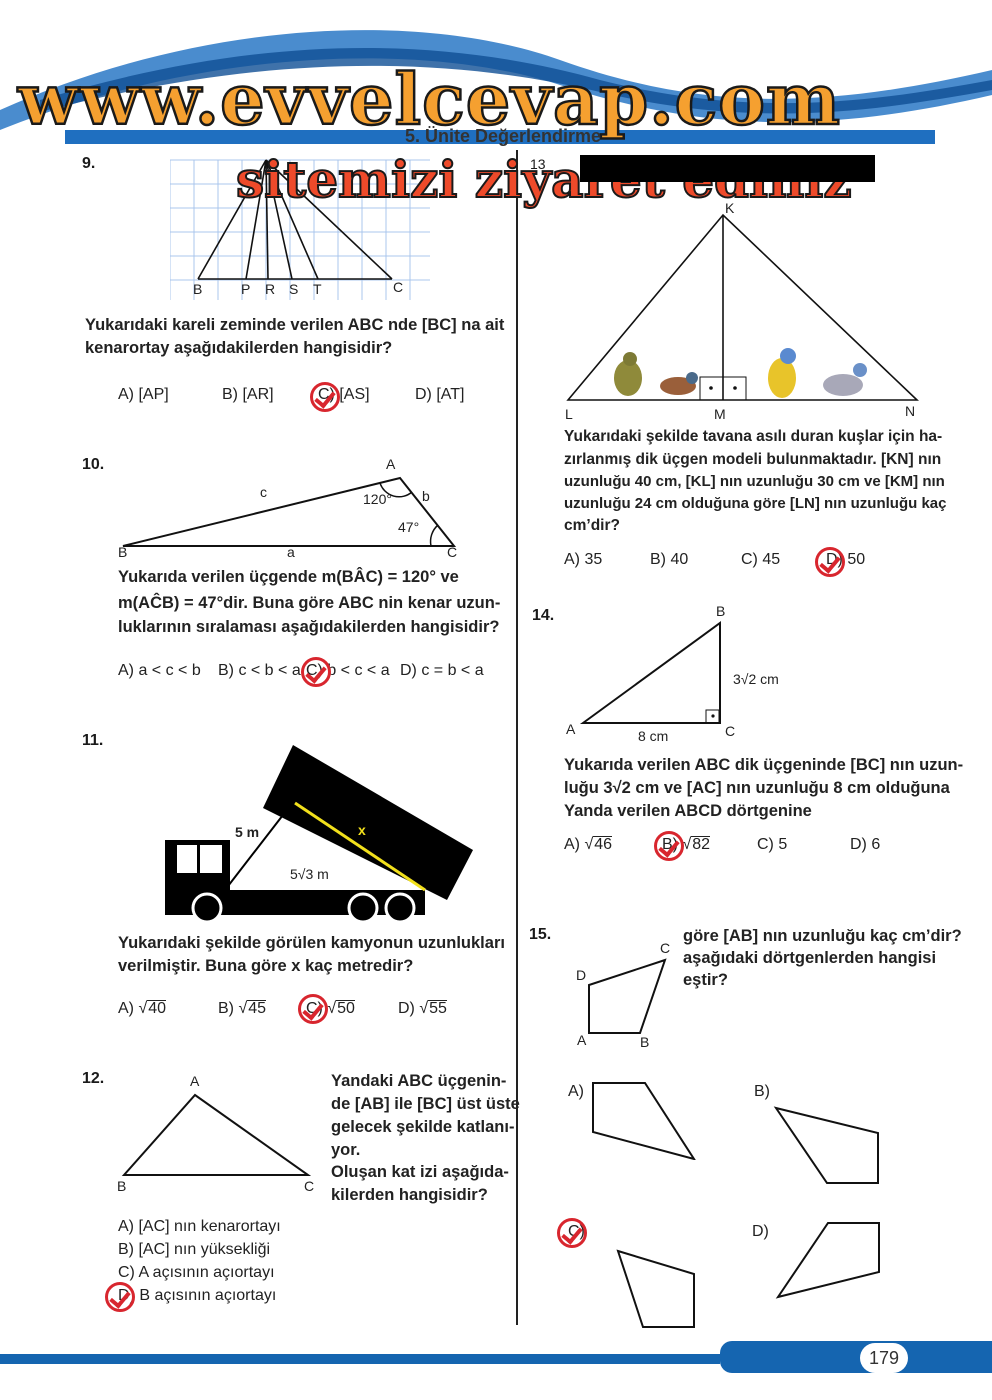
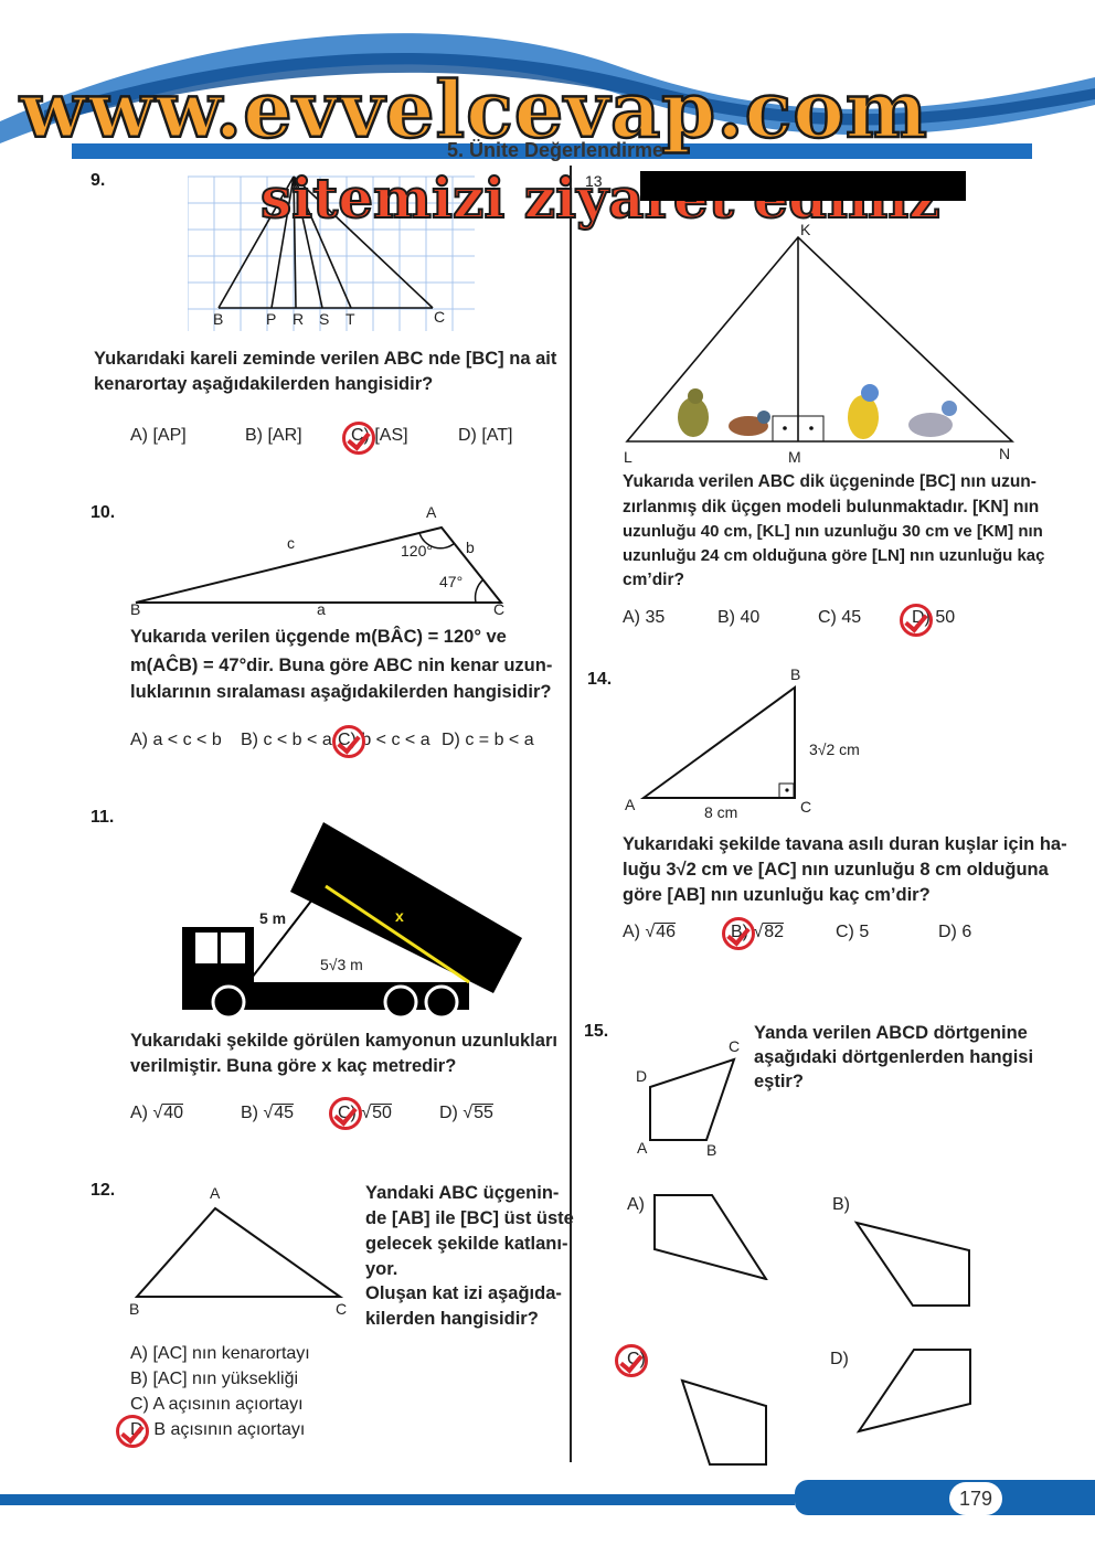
  www.evvelcevap.com
  5. Ünite Değerlendirme
  9.
  B
  P
  R
  S
  T
  C
  Yukarıdaki kareli zeminde verilen ABC nde [BC] na ait
  kenarortay aşağıdakilerden hangisidir?
  A) [AP]
  B) [AR]
  C) [AS]
  D) [AT]
  10.
  A
  B
  C
  a
  b
  c
  120°
  47°
  Yukarıda verilen üçgende m(BÂC) = 120° ve
  m(AĈB) = 47°dir. Buna göre ABC nin kenar uzun-
  luklarının sıralaması aşağıdakilerden hangisidir?
  A) a < c < b
  B) c < b < a
  C) b < c < a
  D) c = b < a
  11.
  5 m
  5√3 m
  x
  Yukarıdaki şekilde görülen kamyonun uzunlukları
  verilmiştir. Buna göre x kaç metredir?
  A) √40
  B) √45
  C) √50
  D) √55
  12.
  A
  B
  C
  Yandaki ABC üçgenin-
  de [AB] ile [BC] üst üste
  gelecek şekilde katlanı-
  yor.
  Oluşan kat izi aşağıda-
  kilerden hangisidir?
  A) [AC] nın kenarortayı
  B) [AC] nın yüksekliği
  C) A açısının açıortayı
  D) B açısının açıortayı
  13
  K
  L
  M
  N
- Yukarıdaki şekilde tavana asılı duran kuşlar için ha-
+ Yukarıda verilen ABC dik üçgeninde [BC] nın uzun-
  zırlanmış dik üçgen modeli bulunmaktadır. [KN] nın
  uzunluğu 40 cm, [KL] nın uzunluğu 30 cm ve [KM] nın
  uzunluğu 24 cm olduğuna göre [LN] nın uzunluğu kaç
  cm’dir?
  A) 35
  B) 40
  C) 45
  D) 50
  14.
  B
  A
  C
  8 cm
  3√2 cm
- Yukarıda verilen ABC dik üçgeninde [BC] nın uzun-
+ Yukarıdaki şekilde tavana asılı duran kuşlar için ha-
  luğu 3√2 cm ve [AC] nın uzunluğu 8 cm olduğuna
- Yanda verilen ABCD dörtgenine
+ göre [AB] nın uzunluğu kaç cm’dir?
  A) √46
  B) √82
  C) 5
  D) 6
  15.
  A
  B
  C
  D
- göre [AB] nın uzunluğu kaç cm’dir?
+ Yanda verilen ABCD dörtgenine
  aşağıdaki dörtgenlerden hangisi
  eştir?
  A)
  B)
  C)
  D)
  179
